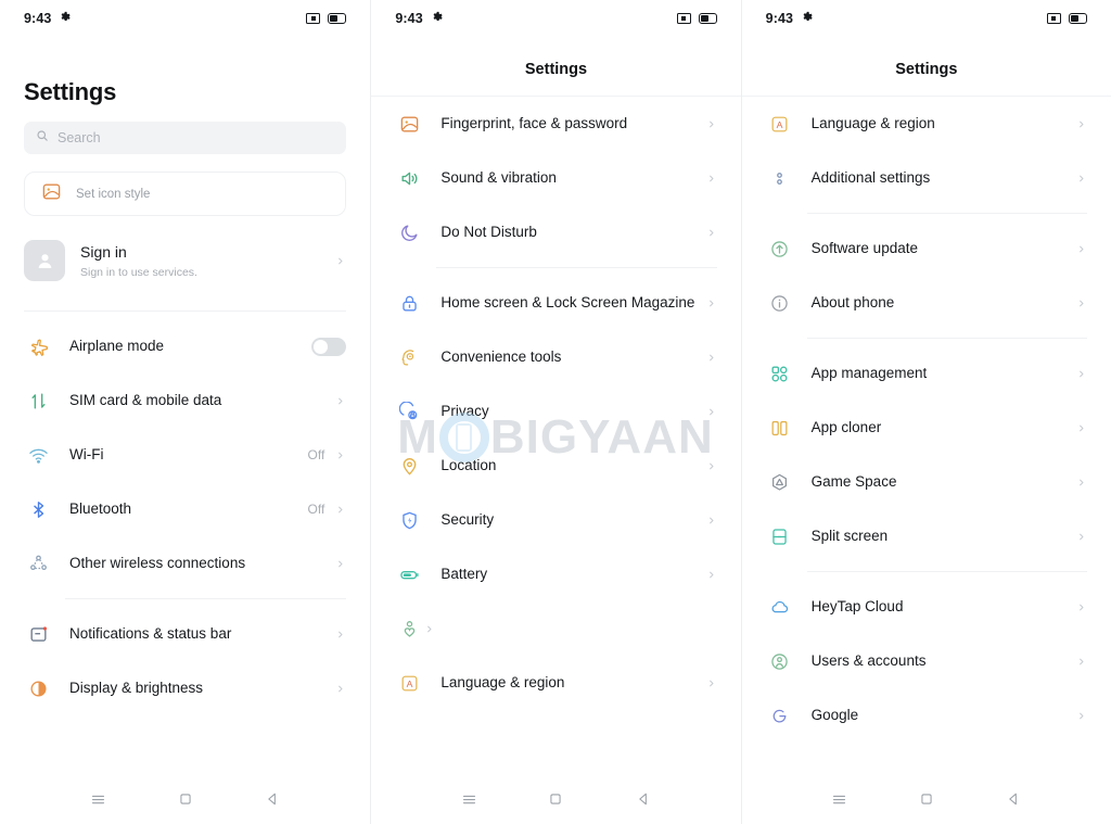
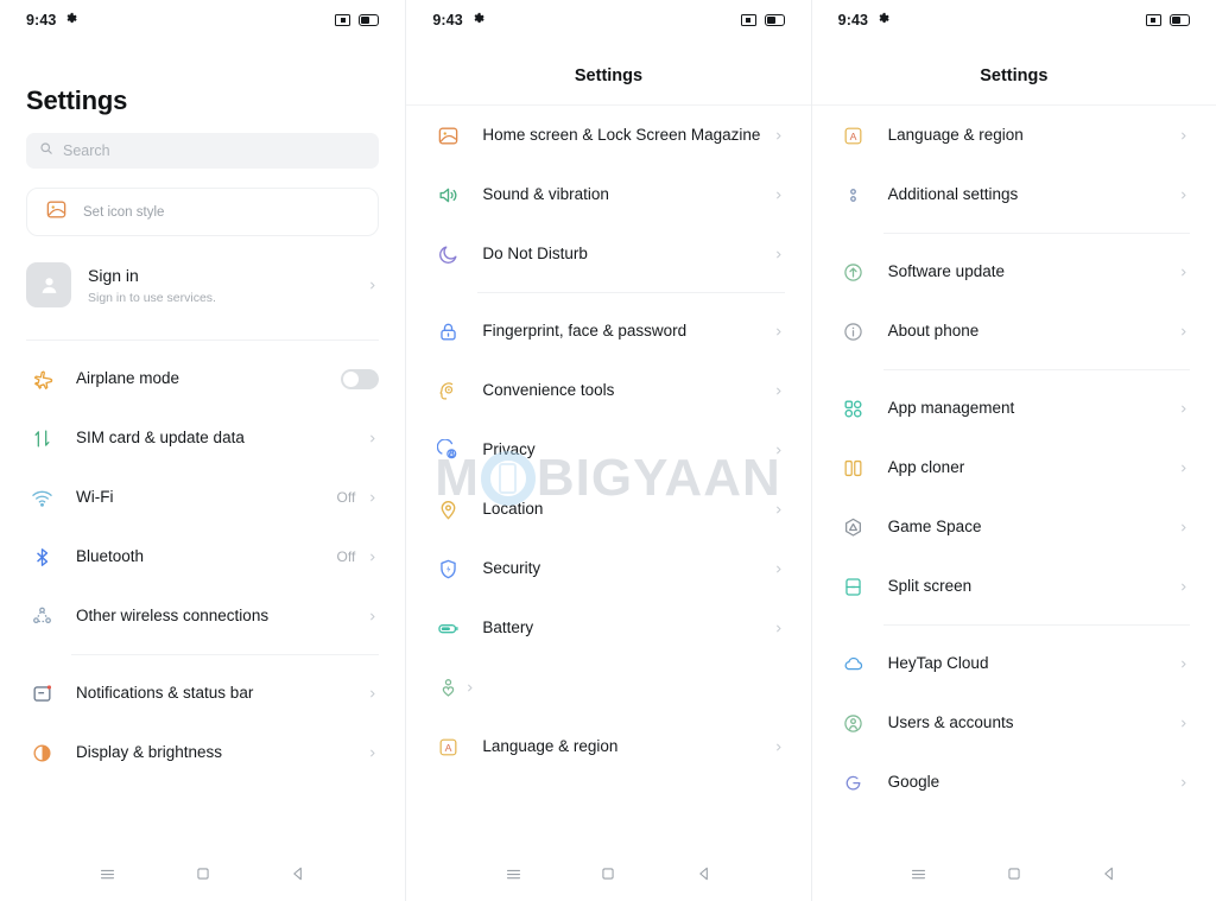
  9:43
  Settings
  Search
  Set icon style
  Sign in
  Sign in to use services.
  Airplane mode
- SIM card & mobile data
+ SIM card & update data
  Wi-Fi
  Off
  Bluetooth
  Off
  Other wireless connections
  Notifications & status bar
  Display & brightness
  9:43
  Settings
- Fingerprint, face & password
+ Home screen & Lock Screen Magazine
  Sound & vibration
  Do Not Disturb
- Home screen & Lock Screen Magazine
+ Fingerprint, face & password
  Convenience tools
  Privacy
  Location
  Security
  Battery
  A
  Language & region
  9:43
  Settings
  A
  Language & region
  Additional settings
  Software update
  About phone
  App management
  App cloner
  Game Space
  Split screen
  HeyTap Cloud
  Users & accounts
  Google
  M
  BIGYAAN
